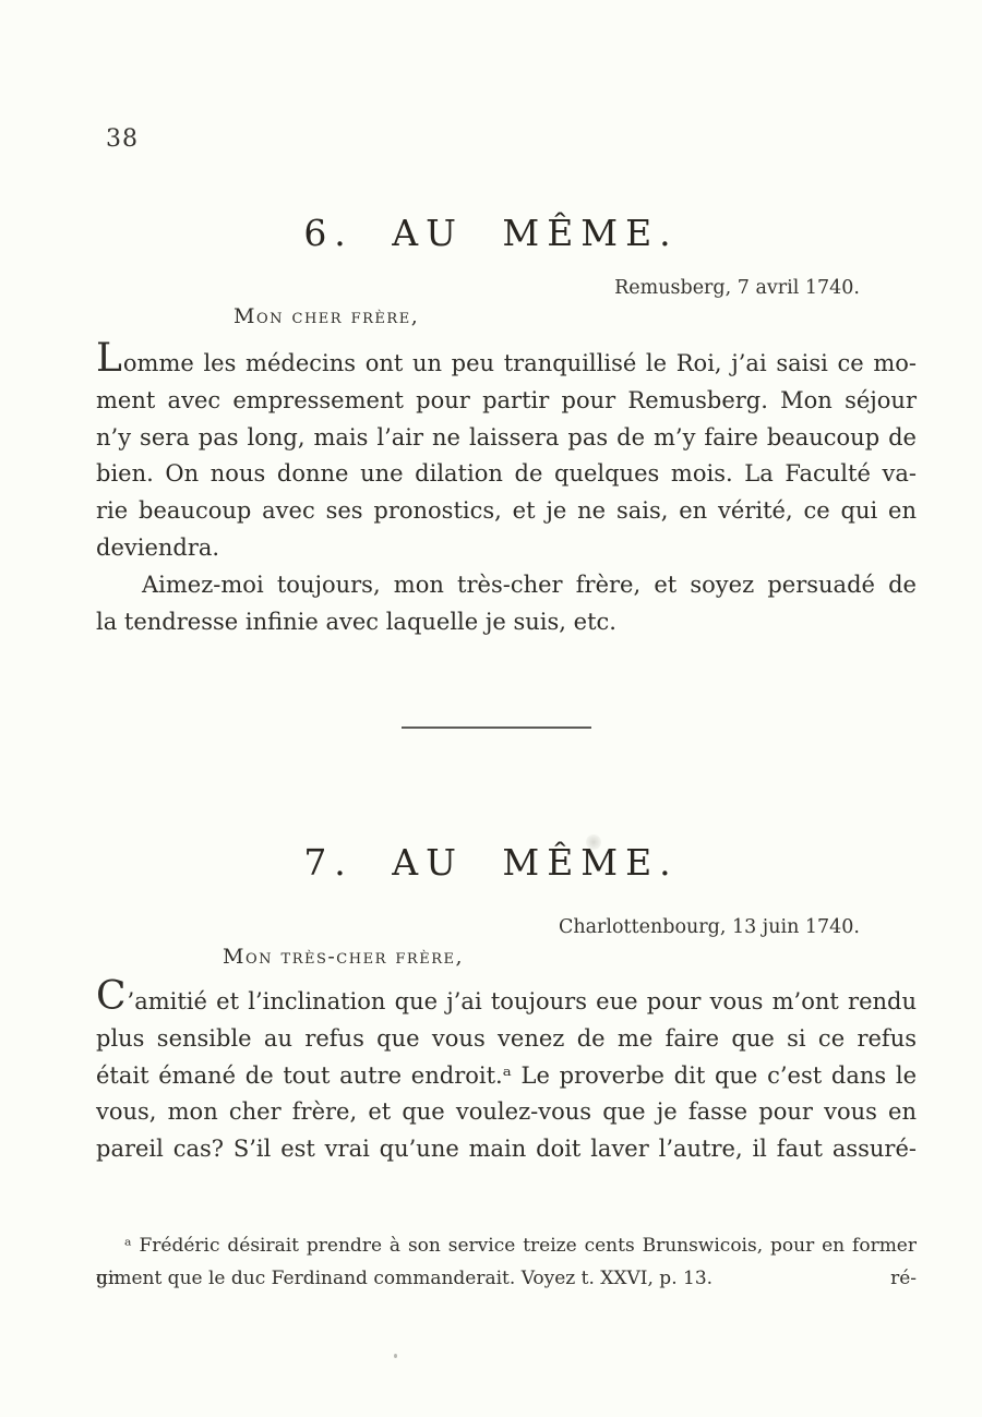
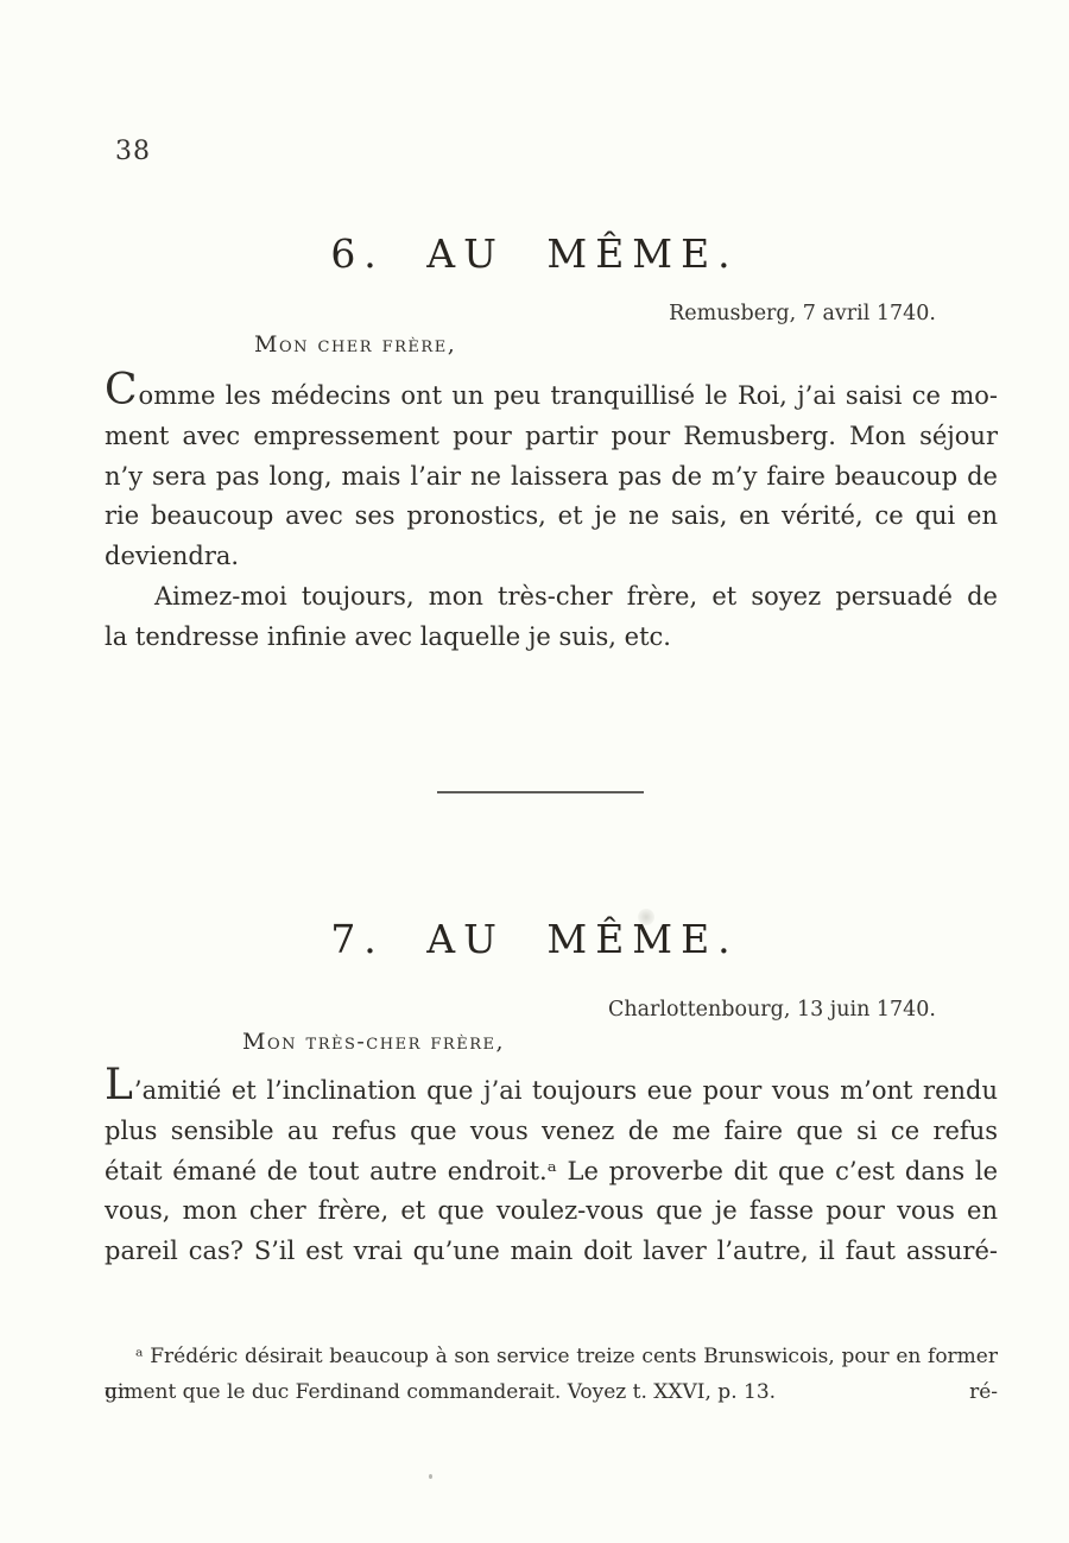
  38
  6. AU MÊME.
  Remusberg, 7 avril 1740.
  Mon cher frère,
- Lomme les médecins ont un peu tranquillisé le Roi, j’ai saisi ce mo-
+ Comme les médecins ont un peu tranquillisé le Roi, j’ai saisi ce mo-
  ment avec empressement pour partir pour Remusberg. Mon séjour
  n’y sera pas long, mais l’air ne laissera pas de m’y faire beaucoup de
- bien. On nous donne une dilation de quelques mois. La Faculté va-
  rie beaucoup avec ses pronostics, et je ne sais, en vérité, ce qui en
  deviendra.
  Aimez-moi toujours, mon très-cher frère, et soyez persuadé de
  la tendresse infinie avec laquelle je suis, etc.
  7. AU MÊME.
  Charlottenbourg, 13 juin 1740.
  Mon très-cher frère,
- C’amitié et l’inclination que j’ai toujours eue pour vous m’ont rendu
+ L’amitié et l’inclination que j’ai toujours eue pour vous m’ont rendu
  plus sensible au refus que vous venez de me faire que si ce refus
  était émané de tout autre endroit.ᵃ Le proverbe dit que c’est dans le
  vous, mon cher frère, et que voulez-vous que je fasse pour vous en
  pareil cas? S’il est vrai qu’une main doit laver l’autre, il faut assuré-
- ᵃ Frédéric désirait prendre à son service treize cents Brunswicois, pour en former un ré-
+ ᵃ Frédéric désirait beaucoup à son service treize cents Brunswicois, pour en former un ré-
  giment que le duc Ferdinand commanderait. Voyez t. XXVI, p. 13.
